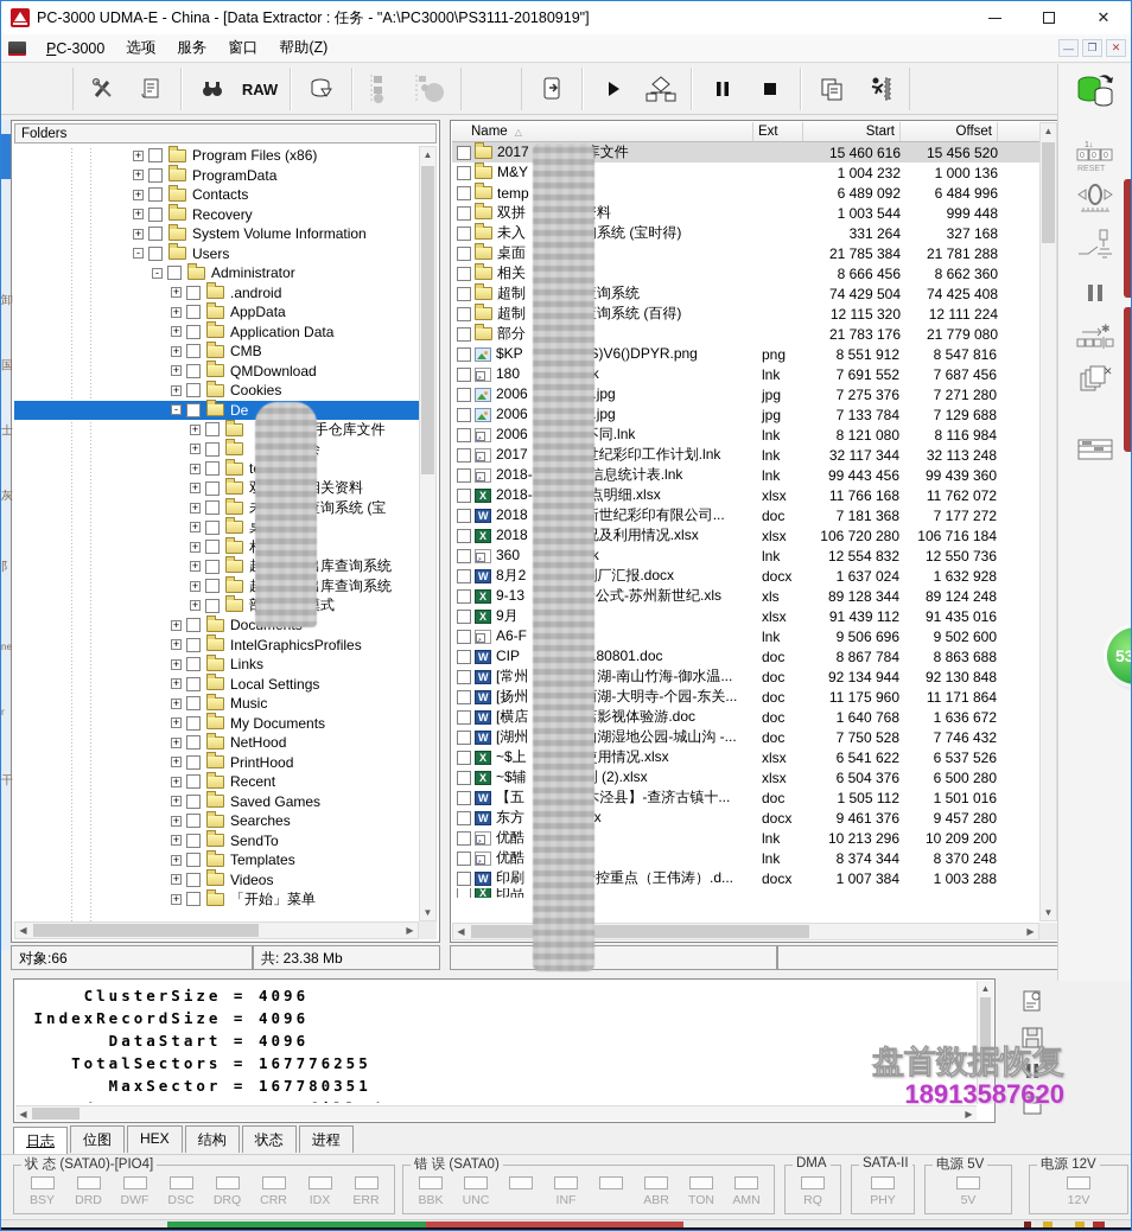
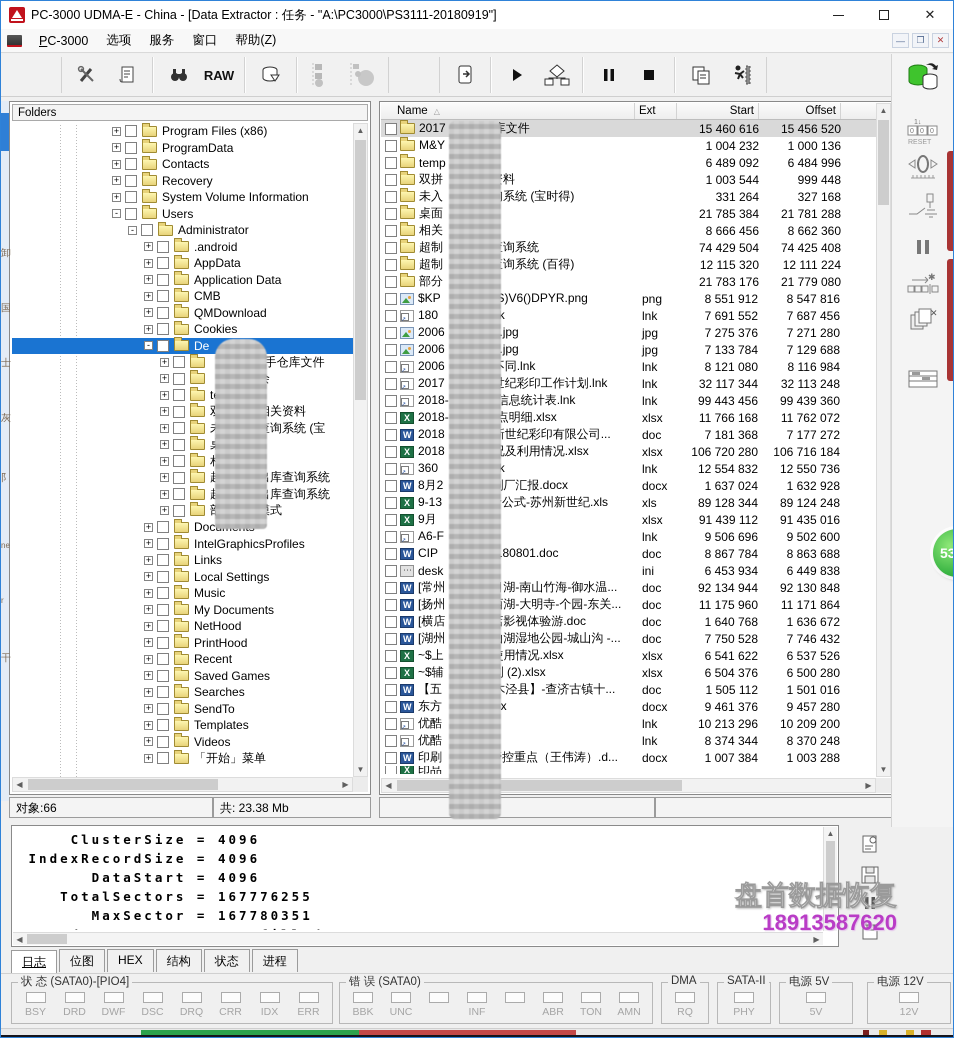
  PC-3000 UDMA-E - China - [Data Extractor : 任务 - "A:\PC3000\PS3111-20180919"]
  ✕
  PC-3000
  选项
  服务
  窗口
  帮助(Z)
  —
  ❐
  ✕
  RAW
  Folders
  +
  Program Files (x86)
  +
  ProgramData
  +
  Contacts
  +
  Recovery
  +
  System Volume Information
  -
  Users
  -
  Administrator
  +
  .android
  +
  AppData
  +
  Application Data
  +
  CMB
  +
  QMDownload
  +
  Cookies
  -
  De
  +
  +
  +
  +
  +
  +
  +
  +
  +
  +
  +
  +
  IntelGraphicsProfiles
  +
  Links
  +
  Local Settings
  +
  Music
  +
  My Documents
  +
  NetHood
  +
  PrintHood
  +
  Recent
  +
  Saved Games
  +
  Searches
  +
  SendTo
  +
  Templates
  +
  Videos
  +
  「开始」菜单
  ▲
  ▼
  ◀
  ▶
  Name △
  Ext
  Start
  Offset
  15 460 616
  15 456 520
  M&Y
  1 004 232
  1 000 136
  temp
  6 489 092
  6 484 996
  1 003 544
  999 448
  未入系统 (宝时得)
  331 264
  327 168
  桌面
  21 785 384
  21 781 288
  相关
  8 666 456
  8 662 360
  74 429 504
  74 425 408
  超制询系统 (百得)
  12 115 320
  12 111 224
  21 783 176
  21 779 080
  $KP)V6()DPYR.png
  png
  8 551 912
  8 547 816
  lnk
  7 691 552
  7 687 456
  2006.jpg
  jpg
  7 275 376
  7 271 280
  2006.jpg
  jpg
  7 133 784
  7 129 688
  2006同.lnk
  lnk
  8 121 080
  8 116 984
  2017纪彩印工作计划.lnk
  lnk
  32 117 344
  32 113 248
  2018-信息统计表.lnk
  lnk
  99 443 456
  99 439 360
  2018-点明细.xlsx
  xlsx
  11 766 168
  11 762 072
  2018世纪彩印有限公司...
  doc
  7 181 368
  7 177 272
  2018及利用情况.xlsx
  xlsx
  106 720 280
  106 716 184
  lnk
  12 554 832
  12 550 736
  8月2厂汇报.docx
  docx
  1 637 024
  1 632 928
  9-13公式-苏州新世纪.xls
  xls
  89 128 344
  89 124 248
  xlsx
  91 439 112
  91 435 016
  lnk
  9 506 696
  9 502 600
  CIP80801.doc
  doc
  8 867 784
  8 863 688
+ desk
+ ini
+ 6 453 934
+ 6 449 838
  [常州湖-南山竹海-御水温...
  doc
  92 134 944
  92 130 848
  [扬州湖-大明寺-个园-东关...
  doc
  11 175 960
  11 171 864
  [横店影视体验游.doc
  doc
  1 640 768
  1 636 672
  [湖州湖湿地公园-城山沟 -...
  doc
  7 750 528
  7 746 432
  ~$上用情况.xlsx
  xlsx
  6 541 622
  6 537 526
  ~$辅 (2).xlsx
  xlsx
  6 504 376
  6 500 280
  【五泾县】-查济古镇十...
  doc
  1 505 112
  1 501 016
  docx
  9 461 376
  9 457 280
  优酷
  lnk
  10 213 296
  10 209 200
  lnk
  8 374 344
  8 370 248
  印刷控重点（王伟涛）.d...
  docx
  1 007 384
  1 003 288
  印品
  ▲
  ▼
  ◀
  ▶
  对象:66
  共: 23.38 Mb
  ✱
  ✕
  ClusterSize = 4096
  IndexRecordSize = 4096
  DataStart = 4096
  TotalSectors = 167776255
  MaxSector = 167780351
  ▲
  ◀
  ▶
  盘首数据恢复
  18913587620
  日志
  位图
  HEX
  结构
  状态
  进程
  状 态 (SATA0)-[PIO4]
  BSY
  DRD
  DWF
  DSC
  DRQ
  CRR
  IDX
  ERR
  错 误 (SATA0)
  BBK
  UNC
  INF
  ABR
  TON
  AMN
  DMA
  RQ
  SATA-II
  PHY
  电源 5V
  5V
  电源 12V
  12V
  卸
  国
  士
  灰
  阝
  ne
  r
  干
  53
